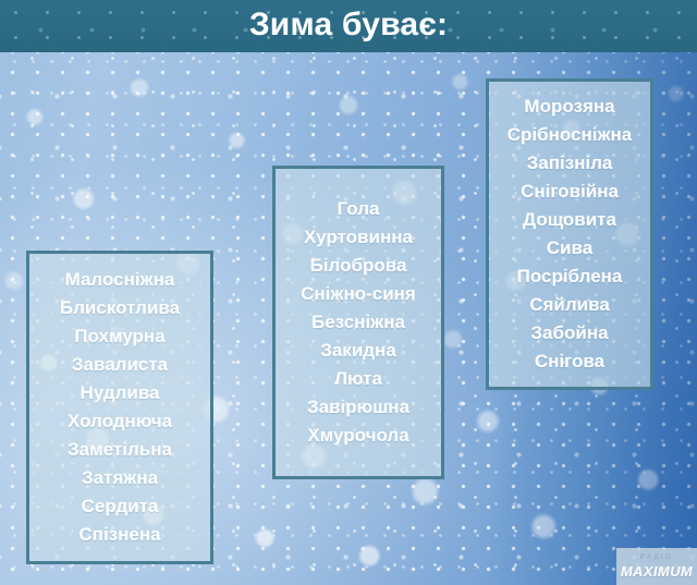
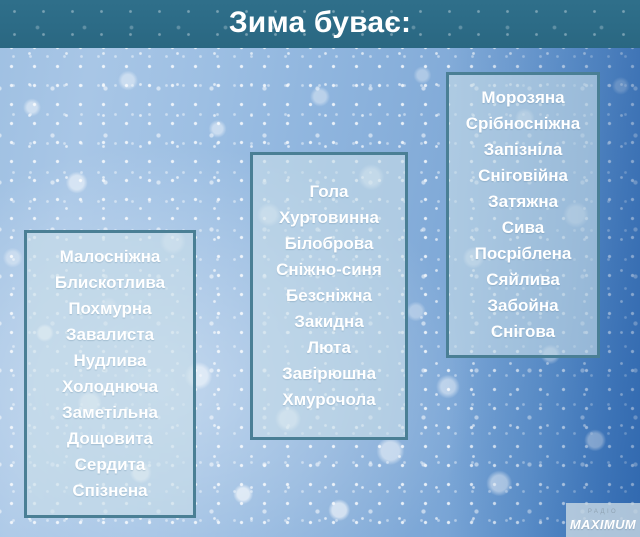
  Зима буває:
  Малосніжна
  Блискотлива
  Похмурна
  Завалиста
  Нудлива
  Холоднюча
  Заметільна
- Затяжна
+ Дощовита
  Сердита
  Спізнена
  Гола
  Хуртовинна
  Білоброва
  Сніжно-синя
  Безсніжна
  Закидна
  Люта
  Завірюшна
  Хмурочола
  Морозяна
  Срібносніжна
  Запізніла
  Сніговійна
- Дощовита
+ Затяжна
  Сива
  Посріблена
  Сяйлива
  Забойна
  Снігова
  MAXIMUM
